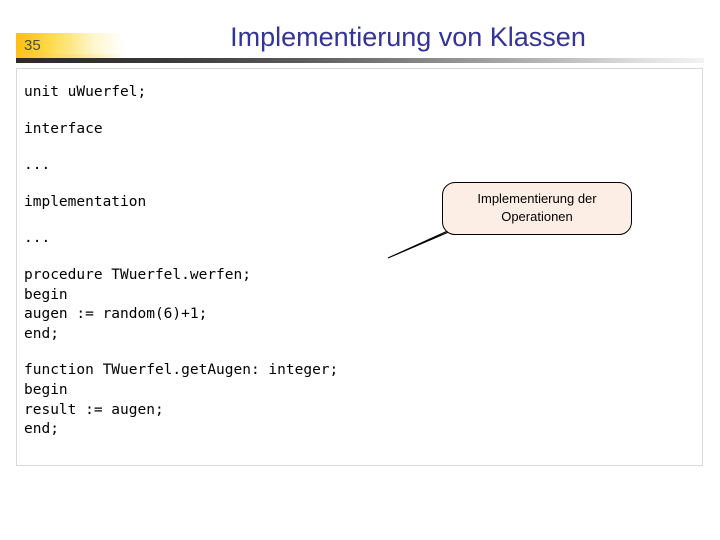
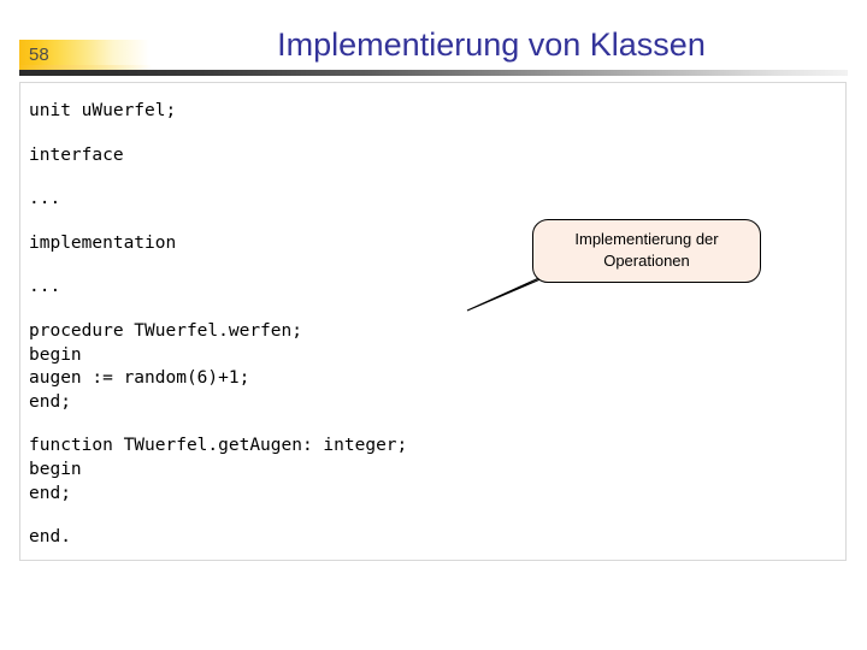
- 35
+ 58
  Implementierung von Klassen
  unit uWuerfel;
  interface
  ...
  implementation
  ...
  procedure TWuerfel.werfen;
  begin
  augen := random(6)+1;
  end;
  function TWuerfel.getAugen: integer;
  begin
- result := augen;
  end;
+ end.
  Implementierung der
  Operationen
